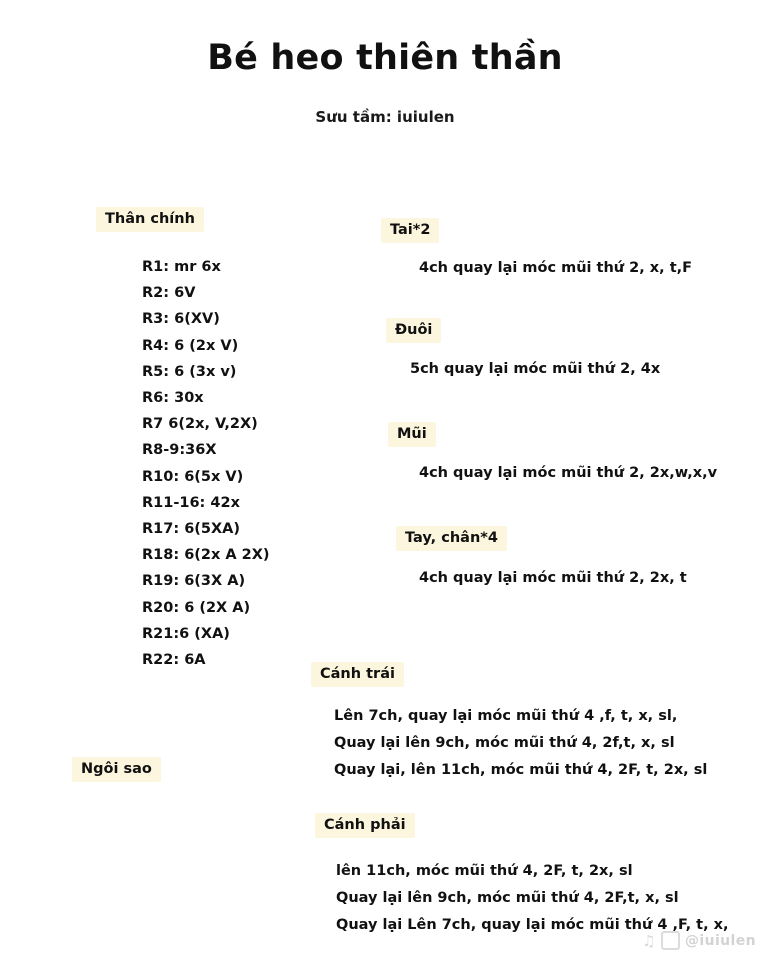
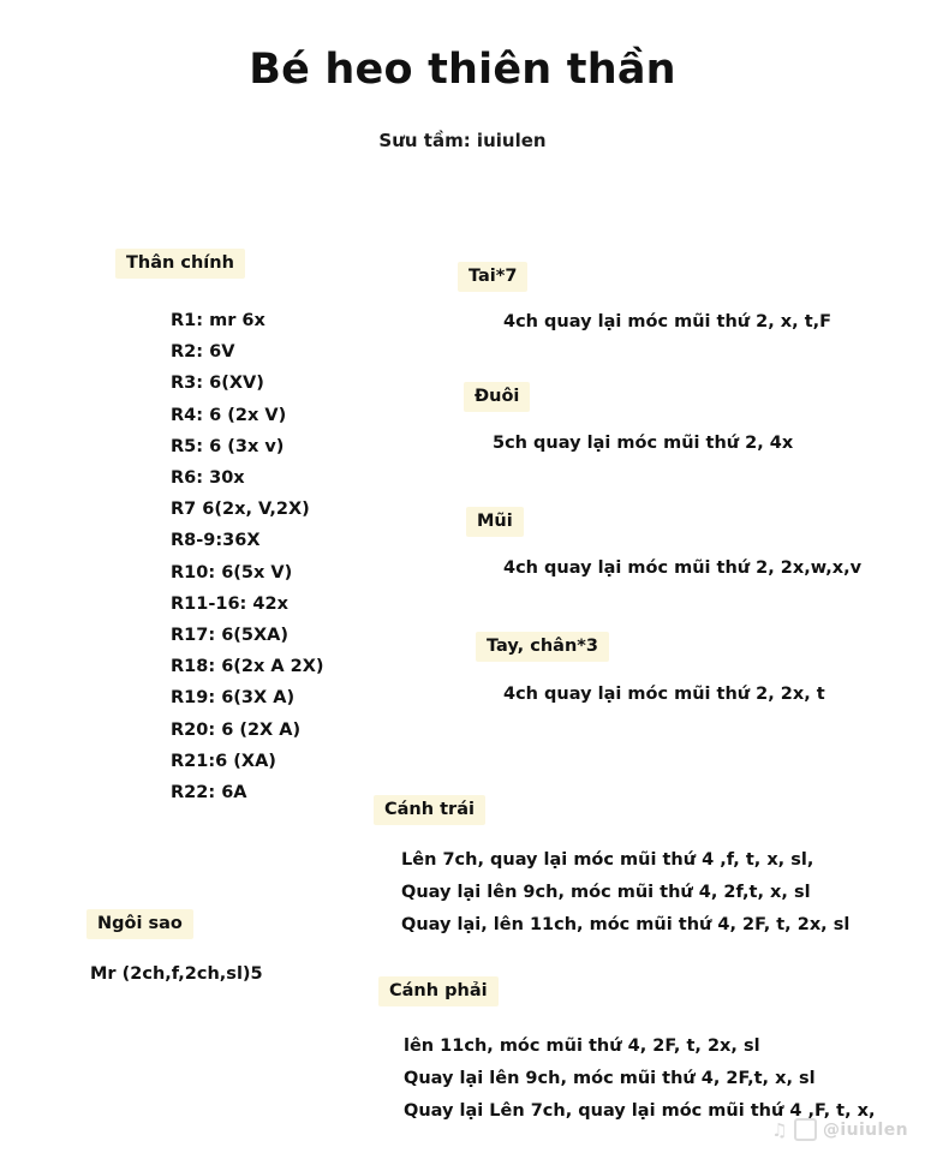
  Bé heo thiên thần
  Sưu tầm: iuiulen
  Thân chính
  R1: mr 6x
  R2: 6V
  R3: 6(XV)
  R4: 6 (2x V)
  R5: 6 (3x v)
  R6: 30x
  R7 6(2x, V,2X)
  R8-9:36X
  R10: 6(5x V)
  R11-16: 42x
  R17: 6(5XA)
  R18: 6(2x A 2X)
  R19: 6(3X A)
  R20: 6 (2X A)
  R21:6 (XA)
  R22: 6A
  Ngôi sao
+ Mr (2ch,f,2ch,sl)5
- Tai*2
+ Tai*7
  4ch quay lại móc mũi thứ 2, x, t,F
  Đuôi
  5ch quay lại móc mũi thứ 2, 4x
  Mũi
  4ch quay lại móc mũi thứ 2, 2x,w,x,v
- Tay, chân*4
+ Tay, chân*3
  4ch quay lại móc mũi thứ 2, 2x, t
  Cánh trái
  Lên 7ch, quay lại móc mũi thứ 4 ,f, t, x, sl,
  Quay lại lên 9ch, móc mũi thứ 4, 2f,t, x, sl
  Quay lại, lên 11ch, móc mũi thứ 4, 2F, t, 2x, sl
  Cánh phải
  lên 11ch, móc mũi thứ 4, 2F, t, 2x, sl
  Quay lại lên 9ch, móc mũi thứ 4, 2F,t, x, sl
  Quay lại Lên 7ch, quay lại móc mũi thứ 4 ,F, t, x,
  ♫
  @iuiulen
